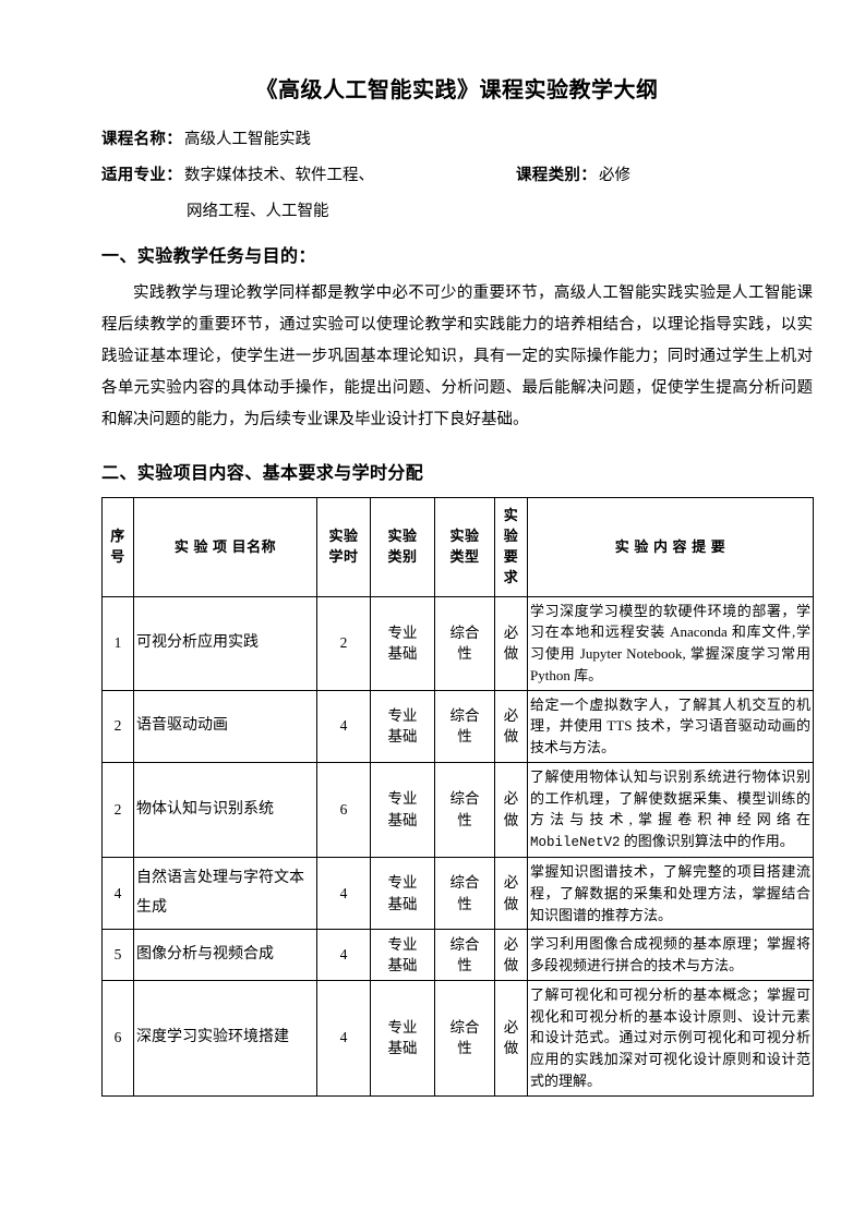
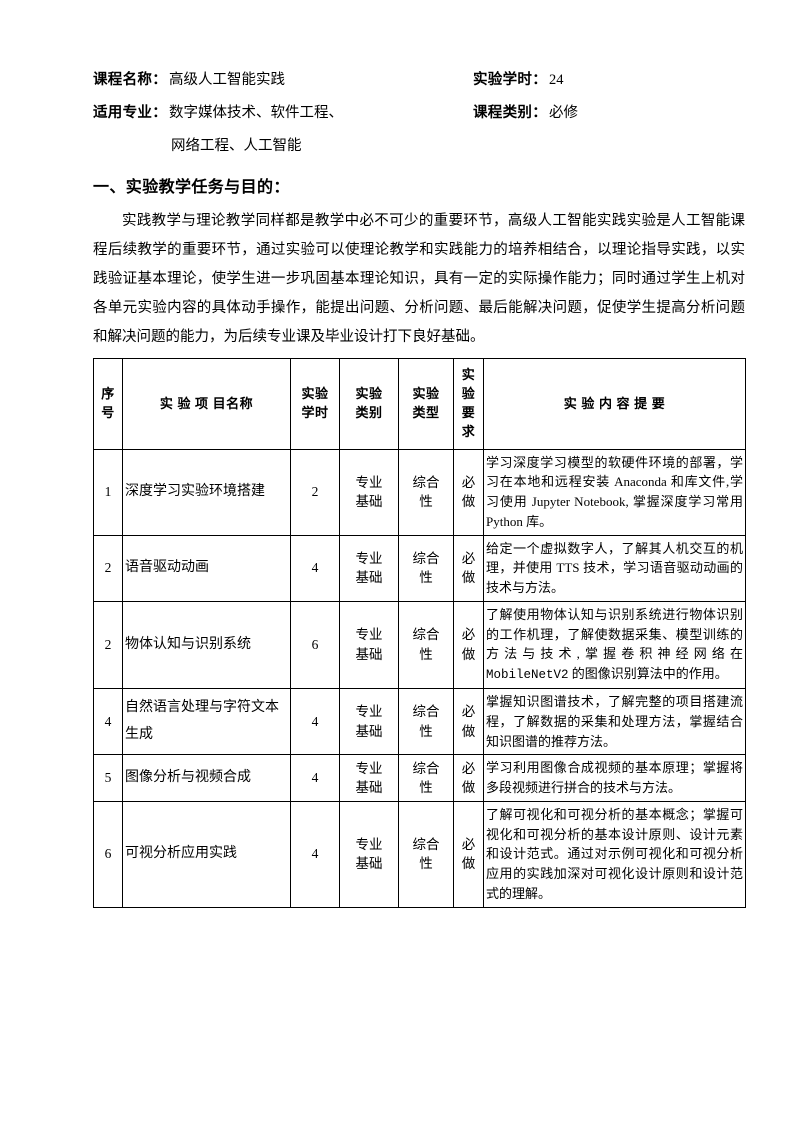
- 《高级人工智能实践》课程实验教学大纲
  课程名称：
  高级人工智能实践
+ 实验学时：
+ 24
  适用专业：
  数字媒体技术、软件工程、
  课程类别：
  必修
  网络工程、人工智能
  一、实验教学任务与目的：
  实践教学与理论教学同样都是教学中必不可少的重要环节，高级人工智能实践实验是人工智能课程后续教学的重要环节，通过实验可以使理论教学和实践能力的培养相结合，以理论指导实践，以实践验证基本理论，使学生进一步巩固基本理论知识，具有一定的实际操作能力；同时通过学生上机对各单元实验内容的具体动手操作，能提出问题、分析问题、最后能解决问题，促使学生提高分析问题和解决问题的能力，为后续专业课及毕业设计打下良好基础。
- 二、实验项目内容、基本要求与学时分配
  序 号	实 验 项 目名称	实验 学时	实验 类别	实验 类型	实验 要求	实 验 内 容 提 要
- 1	可视分析应用实践	2	专业基础	综合性	必做	学习深度学习模型的软硬件环境的部署，学习在本地和远程安装 Anaconda 和库文件,学习使用 Jupyter Notebook, 掌握深度学习常用 Python 库。
+ 1	深度学习实验环境搭建	2	专业基础	综合性	必做	学习深度学习模型的软硬件环境的部署，学习在本地和远程安装 Anaconda 和库文件,学习使用 Jupyter Notebook, 掌握深度学习常用 Python 库。
  2	语音驱动动画	4	专业基础	综合性	必做	给定一个虚拟数字人，了解其人机交互的机理，并使用 TTS 技术，学习语音驱动动画的技术与方法。
  2	物体认知与识别系统	6	专业基础	综合性	必做	了解使用物体认知与识别系统进行物体识别的工作机理，了解使数据采集、模型训练的方法与技术,掌握卷积神经网络在MobileNetV2 的图像识别算法中的作用。
  4	自然语言处理与字符文本生成	4	专业基础	综合性	必做	掌握知识图谱技术，了解完整的项目搭建流程，了解数据的采集和处理方法，掌握结合知识图谱的推荐方法。
  5	图像分析与视频合成	4	专业基础	综合性	必做	学习利用图像合成视频的基本原理；掌握将多段视频进行拼合的技术与方法。
- 6	深度学习实验环境搭建	4	专业基础	综合性	必做	了解可视化和可视分析的基本概念；掌握可视化和可视分析的基本设计原则、设计元素和设计范式。通过对示例可视化和可视分析应用的实践加深对可视化设计原则和设计范式的理解。
+ 6	可视分析应用实践	4	专业基础	综合性	必做	了解可视化和可视分析的基本概念；掌握可视化和可视分析的基本设计原则、设计元素和设计范式。通过对示例可视化和可视分析应用的实践加深对可视化设计原则和设计范式的理解。
